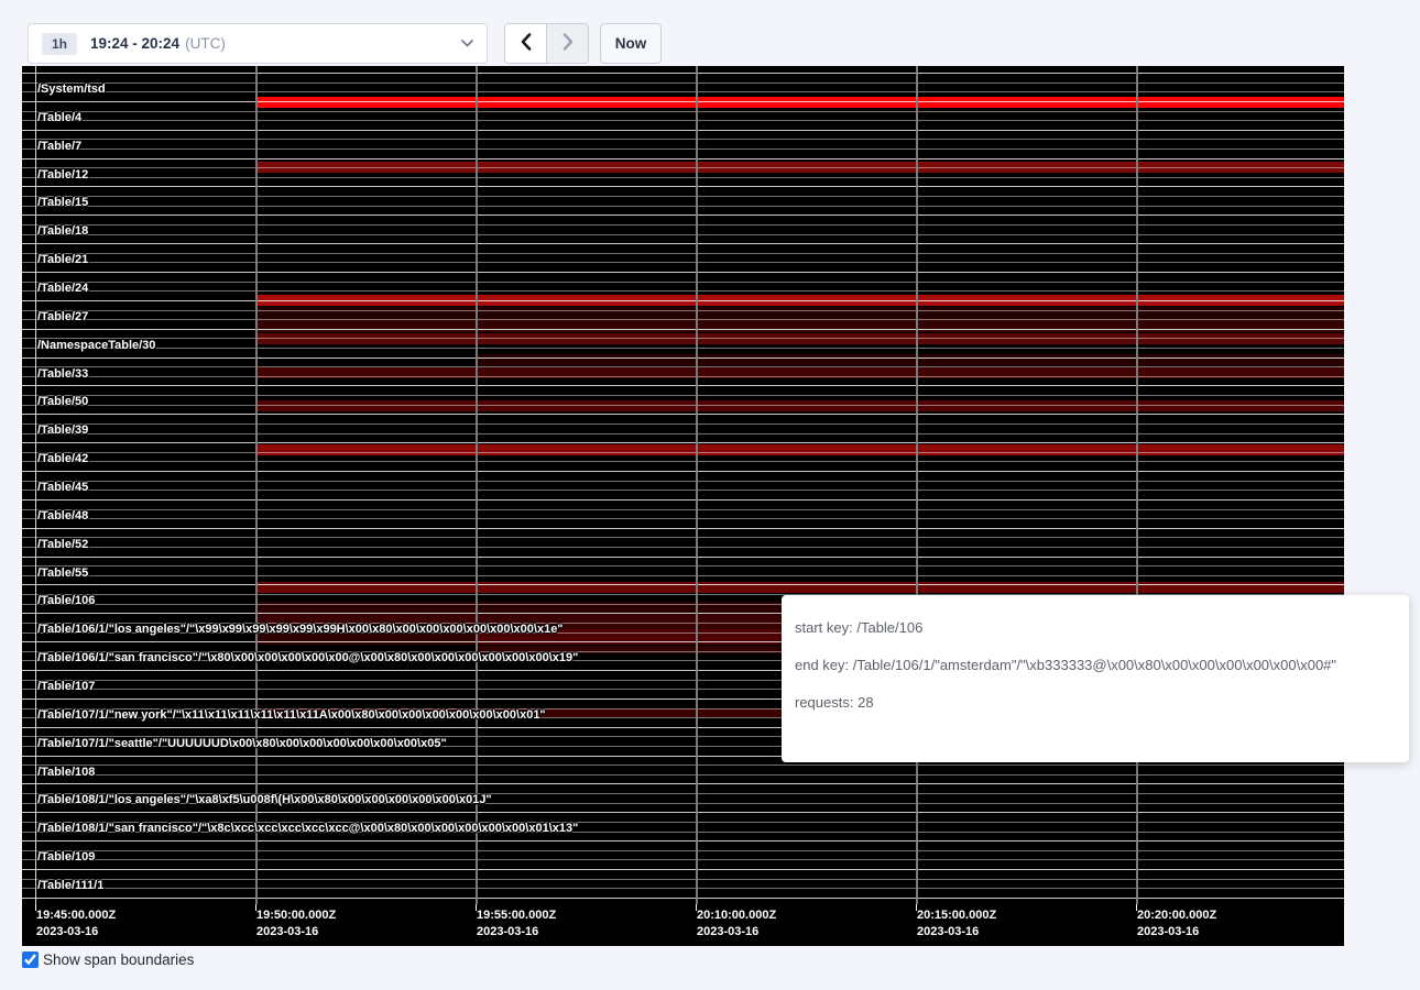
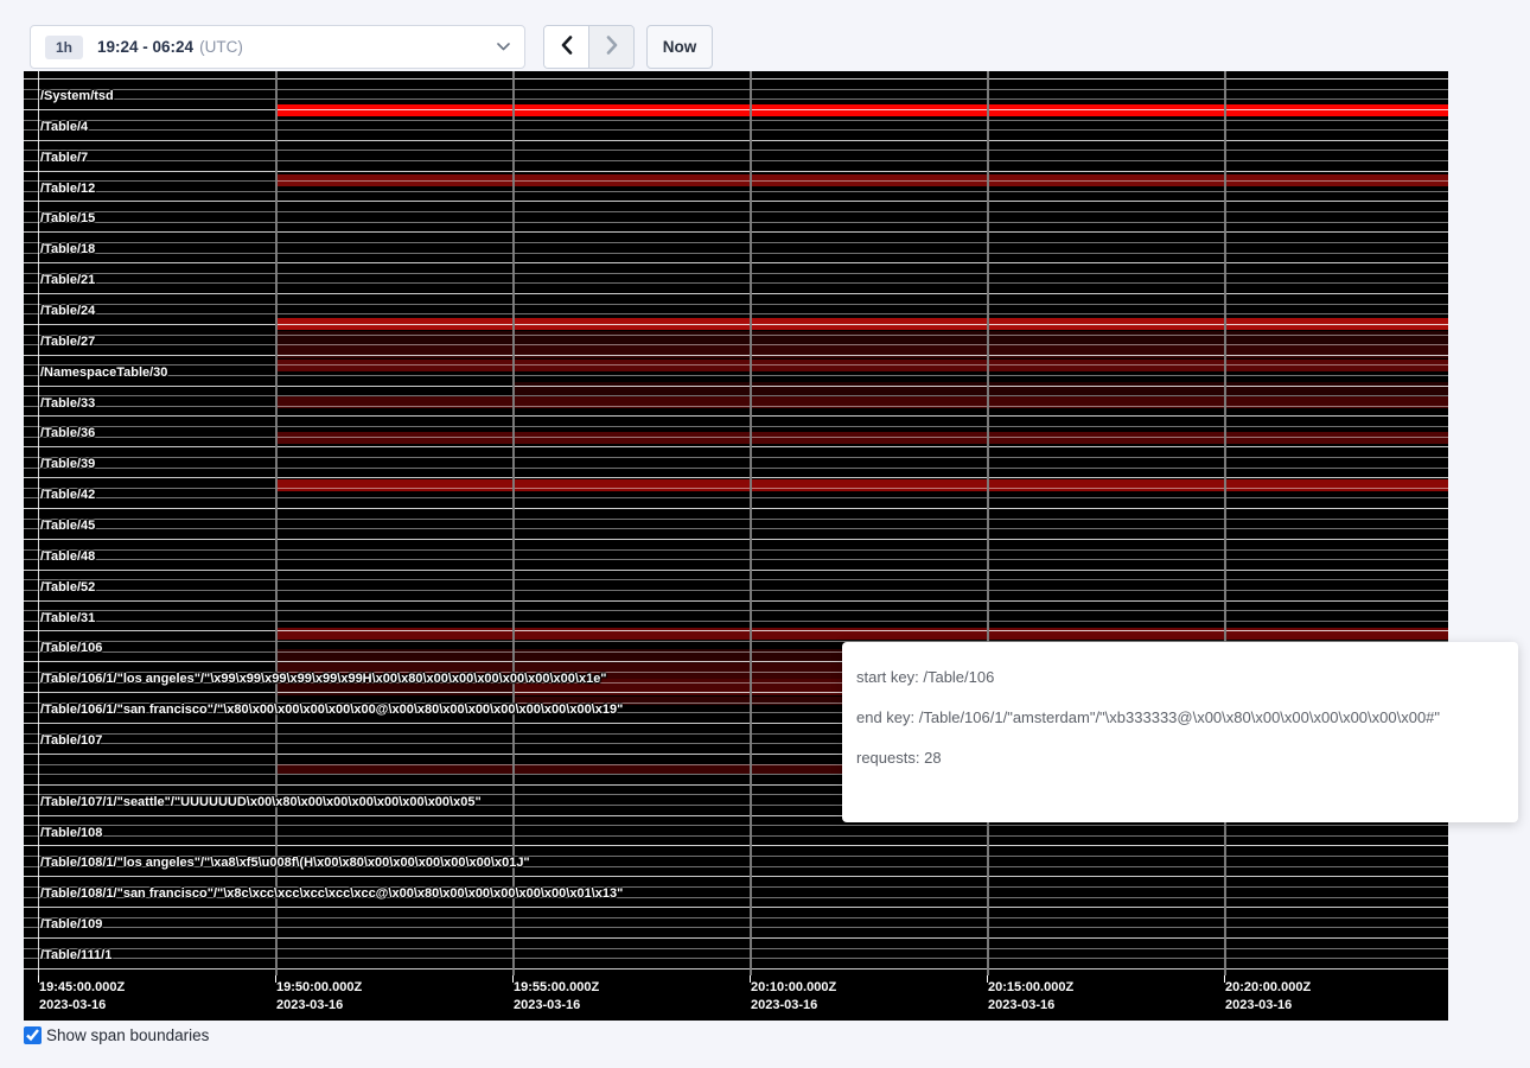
  1h
- 19:24 - 20:24
+ 19:24 - 06:24
  (UTC)
  Now
  19:45:00.000Z
  2023-03-16
  19:50:00.000Z
  2023-03-16
  19:55:00.000Z
  2023-03-16
  20:10:00.000Z
  2023-03-16
  20:15:00.000Z
  2023-03-16
  20:20:00.000Z
  2023-03-16
  /System/tsd
  /Table/4
  /Table/7
  /Table/12
  /Table/15
  /Table/18
  /Table/21
  /Table/24
  /Table/27
  /NamespaceTable/30
  /Table/33
- /Table/50
+ /Table/36
  /Table/39
  /Table/42
  /Table/45
  /Table/48
  /Table/52
- /Table/55
+ /Table/31
  /Table/106
  /Table/106/1/"los angeles"/"\x99\x99\x99\x99\x99\x99H\x00\x80\x00\x00\x00\x00\x00\x00\x1e"
  /Table/106/1/"san francisco"/"\x80\x00\x00\x00\x00\x00@\x00\x80\x00\x00\x00\x00\x00\x00\x19"
  /Table/107
- /Table/107/1/"new york"/"\x11\x11\x11\x11\x11\x11A\x00\x80\x00\x00\x00\x00\x00\x00\x01"
  /Table/107/1/"seattle"/"UUUUUUD\x00\x80\x00\x00\x00\x00\x00\x00\x05"
  /Table/108
  /Table/108/1/"los angeles"/"\xa8\xf5\u008f\(H\x00\x80\x00\x00\x00\x00\x00\x01J"
  /Table/108/1/"san francisco"/"\x8c\xcc\xcc\xcc\xcc\xcc@\x00\x80\x00\x00\x00\x00\x00\x01\x13"
  /Table/109
  /Table/111/1
  start key: /Table/106
  end key: /Table/106/1/"amsterdam"/"\xb333333@\x00\x80\x00\x00\x00\x00\x00\x00#"
  requests: 28
  Show span boundaries
